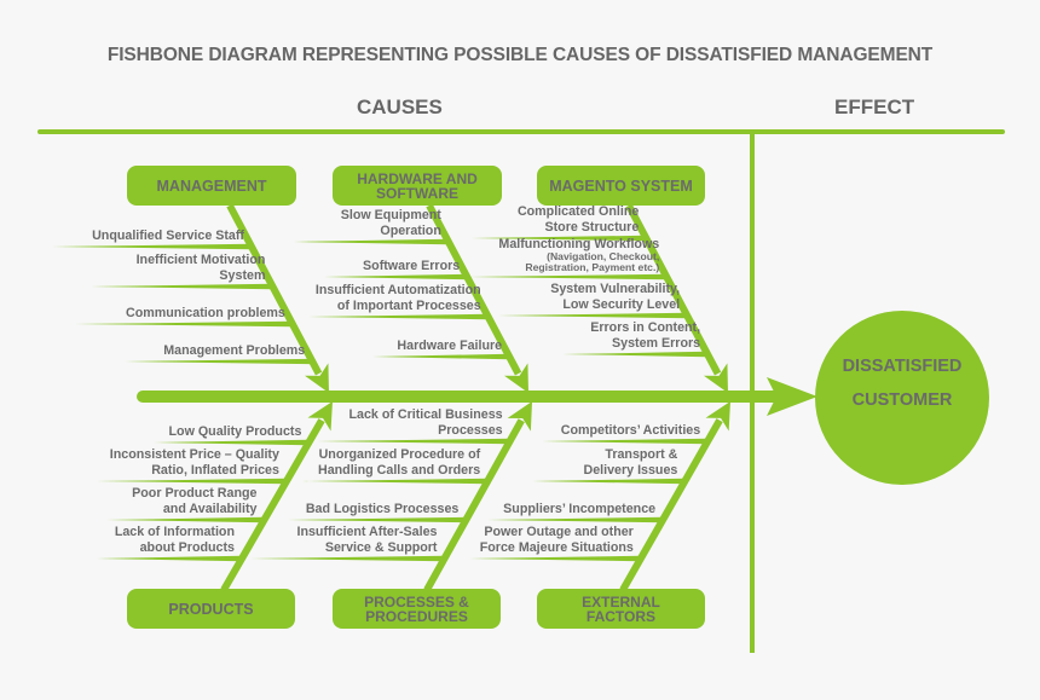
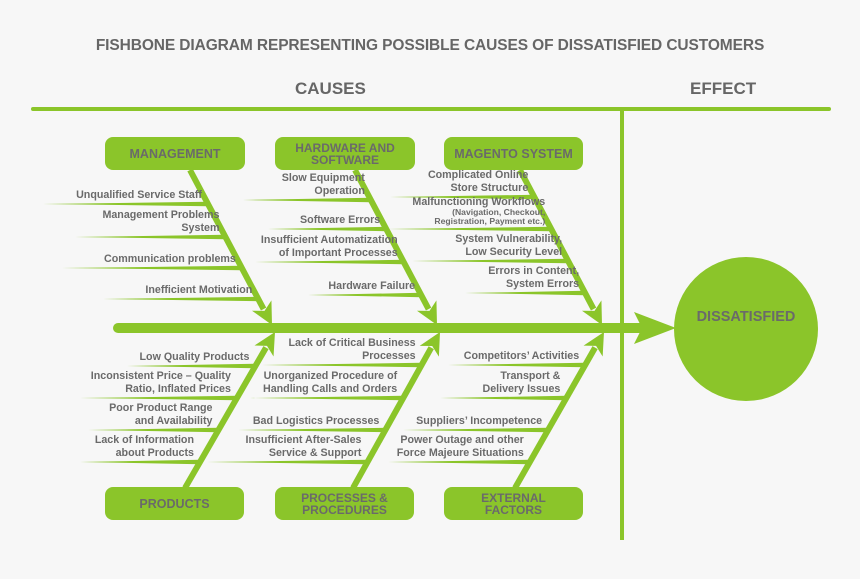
- FISHBONE DIAGRAM REPRESENTING POSSIBLE CAUSES OF DISSATISFIED MANAGEMENT
+ FISHBONE DIAGRAM REPRESENTING POSSIBLE CAUSES OF DISSATISFIED CUSTOMERS
  CAUSES
  EFFECT
  DISSATISFIED
- CUSTOMER
  MANAGEMENT
  HARDWARE AND
  SOFTWARE
  MAGENTO SYSTEM
  PRODUCTS
  PROCESSES &
  PROCEDURES
  EXTERNAL
  FACTORS
  Unqualified Service Staff
- Inefficient Motivation
+ Management Problems
  System
  Communication problems
- Management Problems
+ Inefficient Motivation
  Slow Equipment
  Operation
  Software Errors
  Insufficient Automatization
  of Important Processes
  Hardware Failure
  Complicated Online
  Store Structure
  Malfunctioning Workflows
  (Navigation, Checkout,
  Registration, Payment etc.)
  System Vulnerability,
  Low Security Level
  Errors in Content,
  System Errors
  Low Quality Products
  Inconsistent Price – Quality
  Ratio, Inflated Prices
  Poor Product Range
  and Availability
  Lack of Information
  about Products
  Lack of Critical Business
  Processes
  Unorganized Procedure of
  Handling Calls and Orders
  Bad Logistics Processes
  Insufficient After-Sales
  Service & Support
  Competitors’ Activities
  Transport &
  Delivery Issues
  Suppliers’ Incompetence
  Power Outage and other
  Force Majeure Situations
